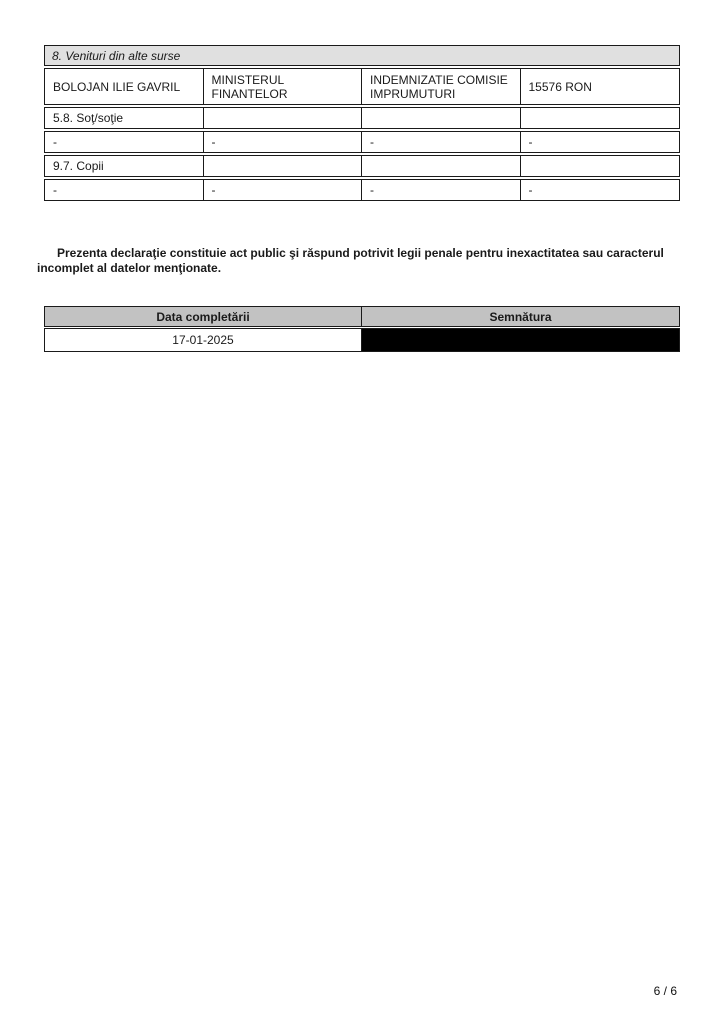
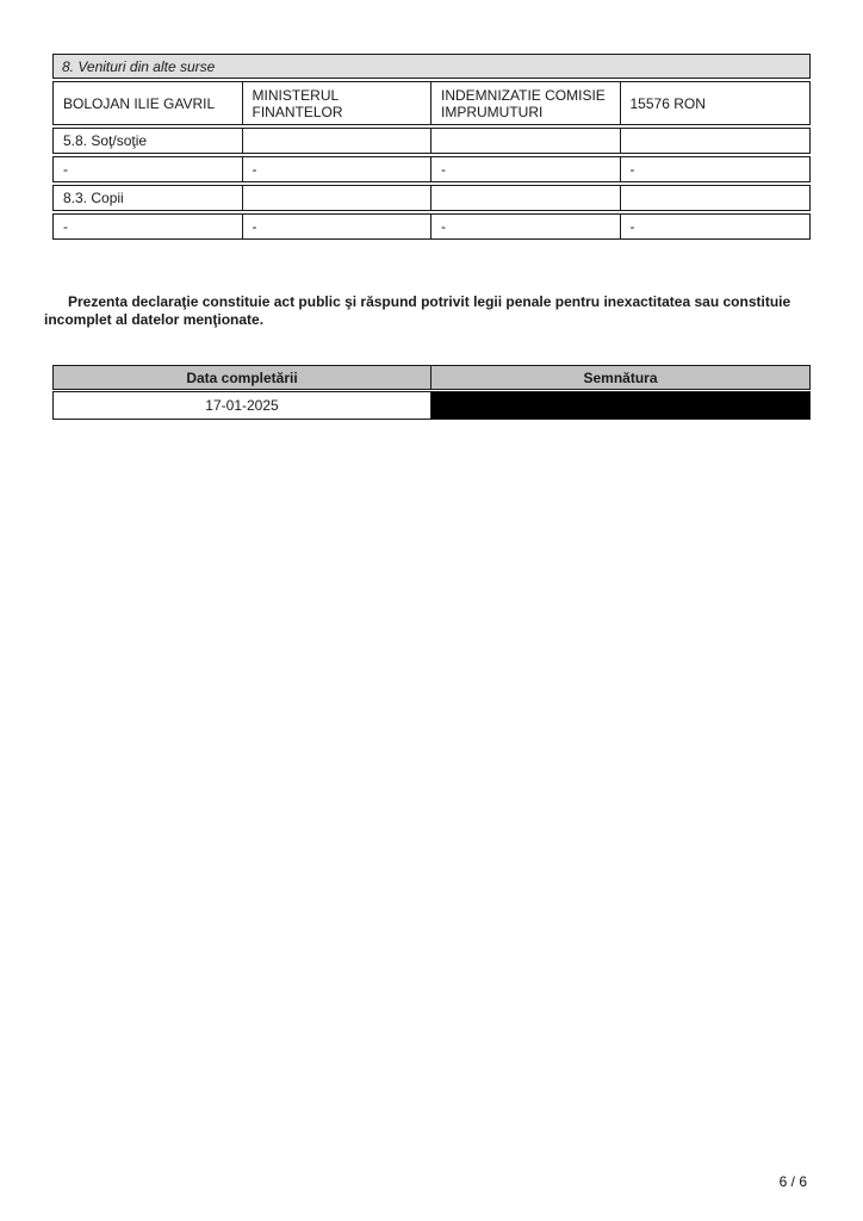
  8. Venituri din alte surse
  BOLOJAN ILIE GAVRIL
  MINISTERUL FINANTELOR
  INDEMNIZATIE COMISIE IMPRUMUTURI
  15576 RON
  5.8. Soţ/soţie
  -
  -
  -
  -
- 9.7. Copii
+ 8.3. Copii
  -
  -
  -
  -
- Prezenta declaraţie constituie act public şi răspund potrivit legii penale pentru inexactitatea sau caracterul incomplet al datelor menţionate.
+ Prezenta declaraţie constituie act public şi răspund potrivit legii penale pentru inexactitatea sau constituie incomplet al datelor menţionate.
  Data completării
  Semnătura
  17-01-2025
  6 / 6
